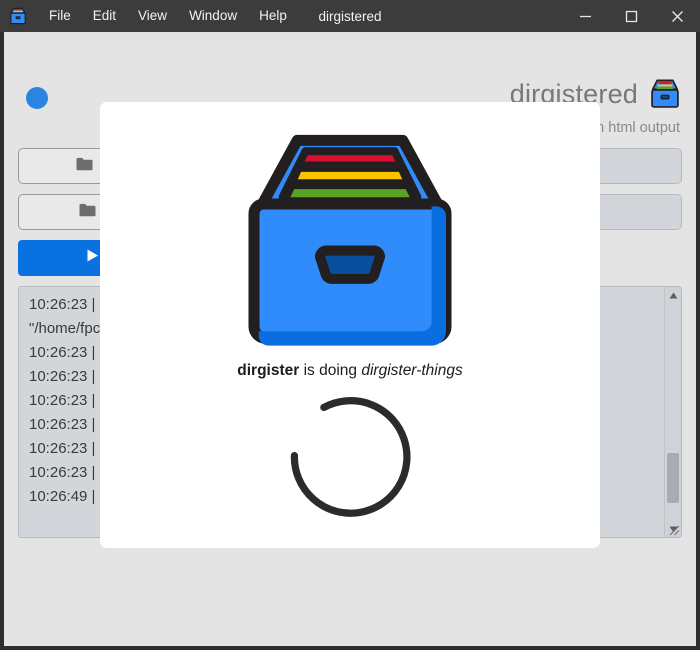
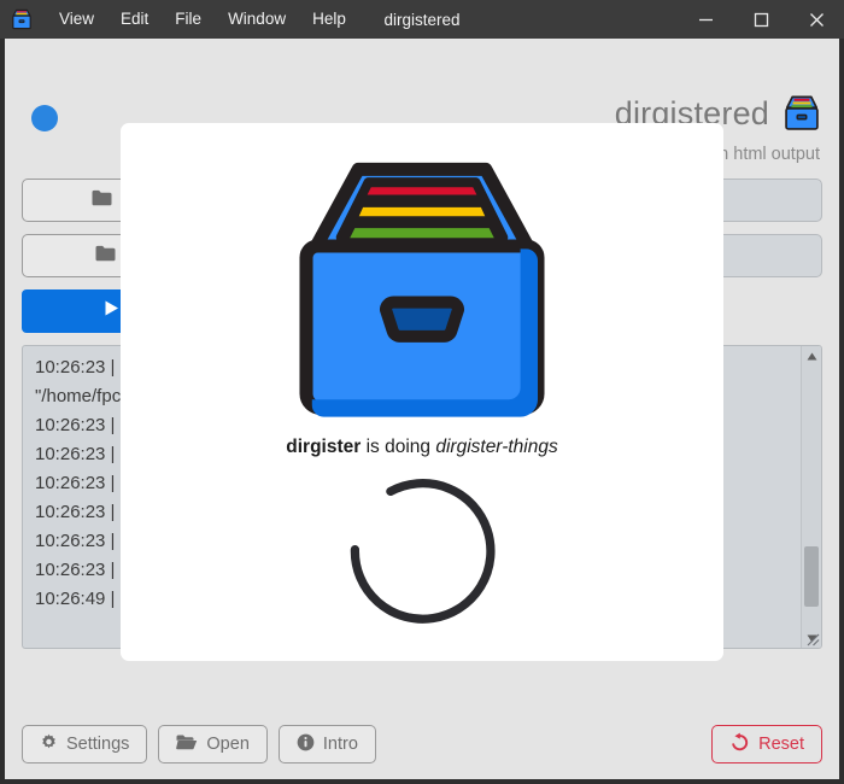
- File
+ View
  Edit
- View
+ File
  Window
  Help
  dirgistered
  dirgistered
  10:26:23 |
  "/home/fpc
  10:26:23 |
  10:26:23 |
  10:26:23 |
  10:26:23 |
  10:26:23 |
  10:26:23 |
  10:26:49 |
+ Settings
+ Open
+ Intro
+ Reset
  dirgister is doing dirgister-things
